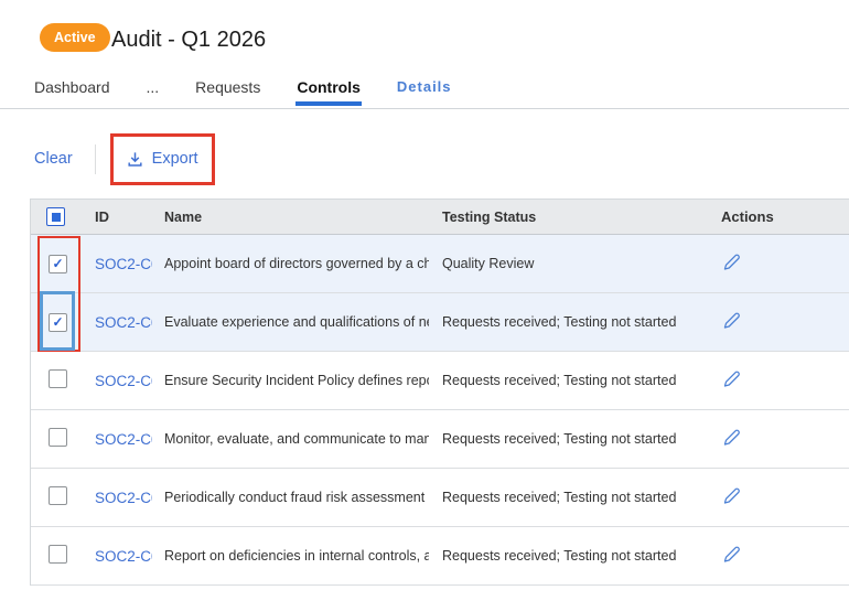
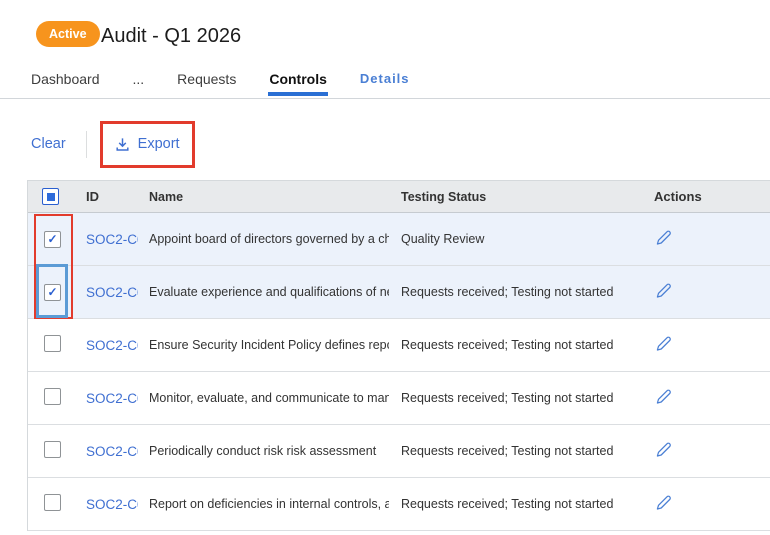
  Active
  Audit - Q1 2026
  Dashboard
  ...
  Requests
  Controls
  Details
  Clear
  Export
  ID
  Name
  Testing Status
  Actions
  SOC2-C
  Appoint board of directors governed by a ch
  Quality Review
  SOC2-C
  Evaluate experience and qualifications of n
  Requests received; Testing not started
  SOC2-C
  Ensure Security Incident Policy defines rep
  Requests received; Testing not started
  SOC2-C
  Monitor, evaluate, and communicate to man
  Requests received; Testing not started
  SOC2-C
- Periodically conduct fraud risk assessment
+ Periodically conduct risk risk assessment
  Requests received; Testing not started
  SOC2-C
  Report on deficiencies in internal controls, a
  Requests received; Testing not started
